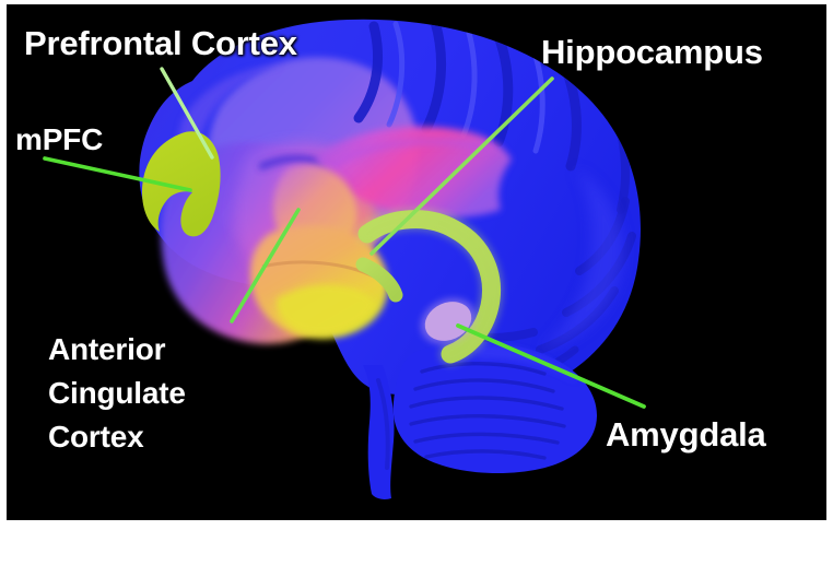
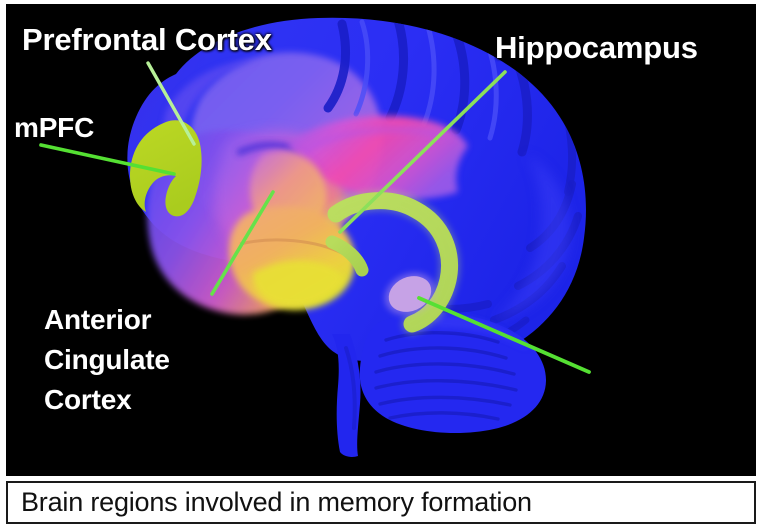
  Prefrontal Cortex
  mPFC
  Hippocampus
- Amygdala
  Anterior
  Cingulate
  Cortex
+ Brain regions involved in memory formation
